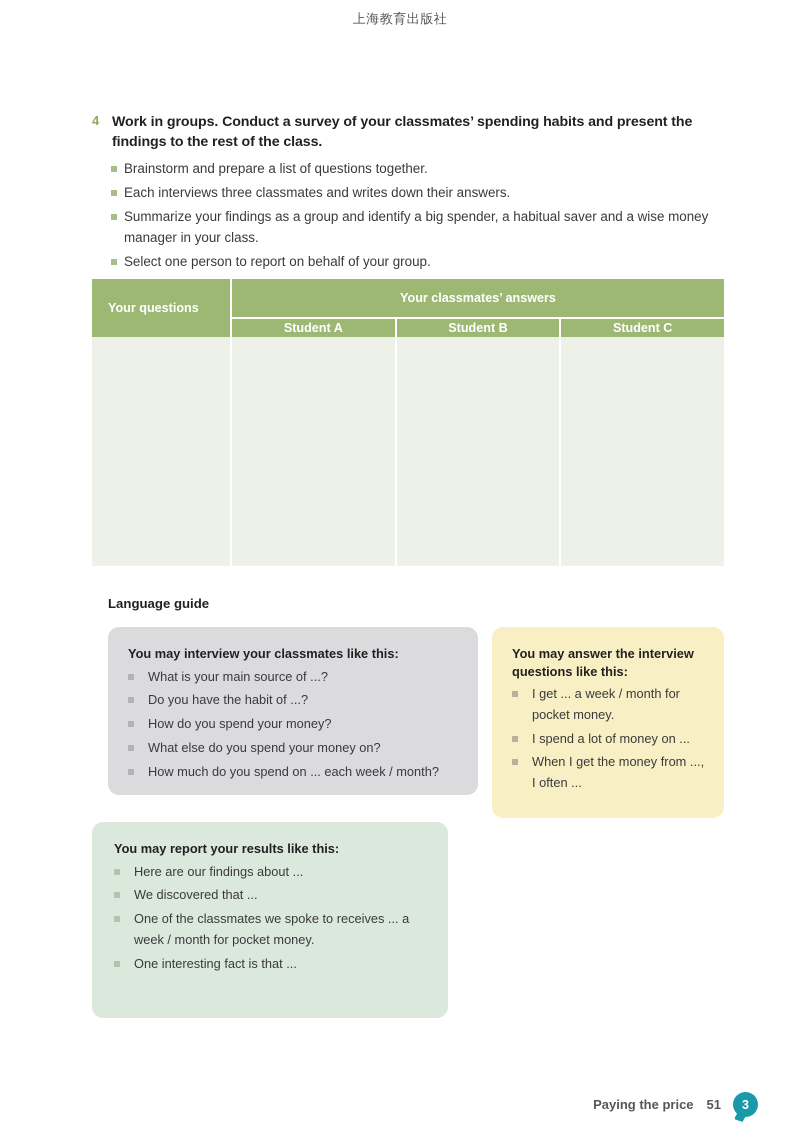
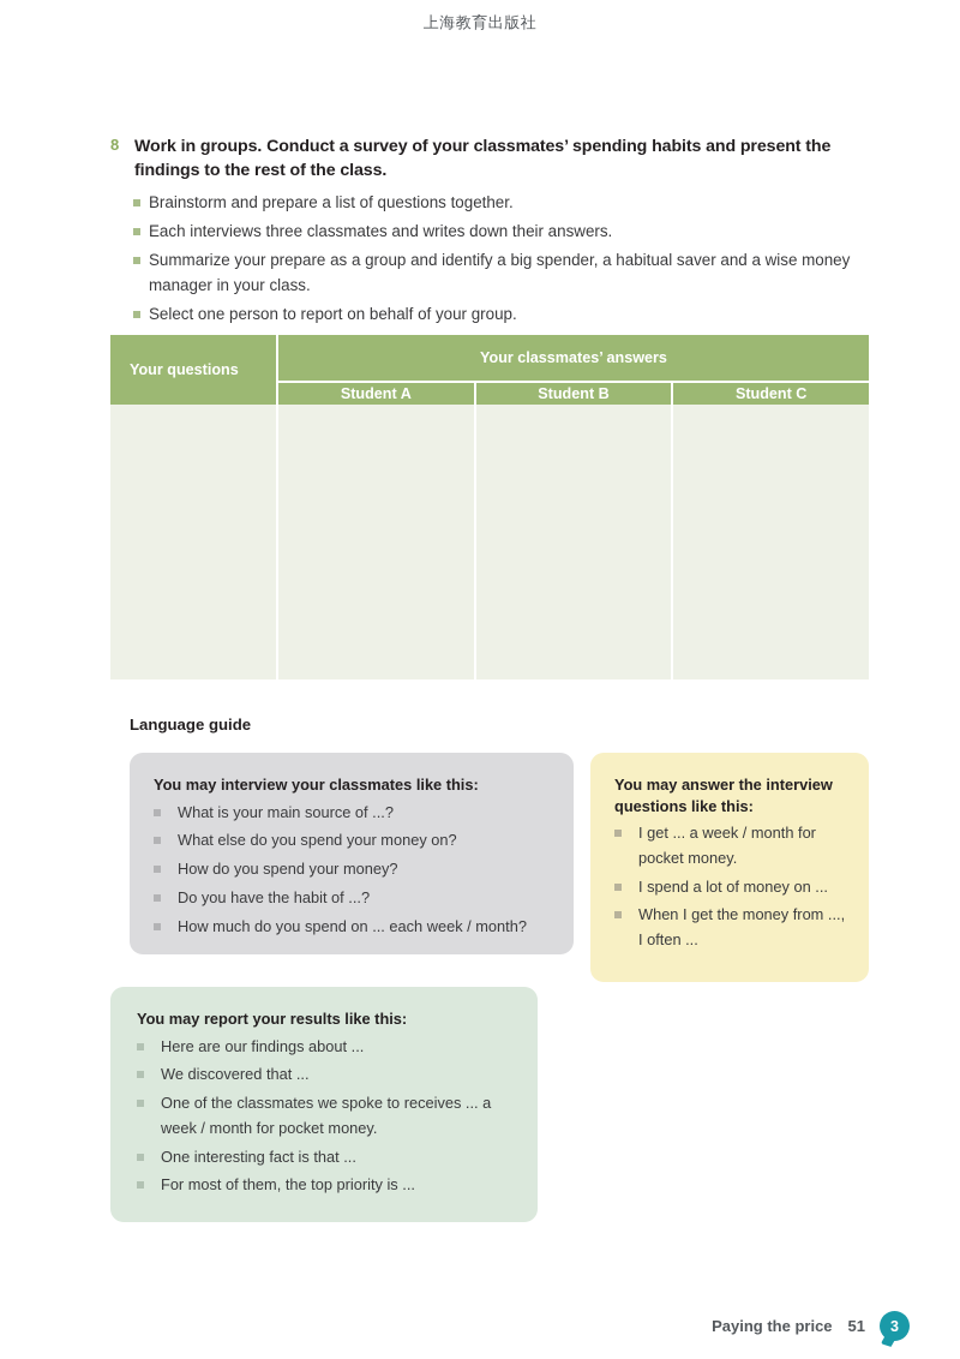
  上海教育出版社
- 4
+ 8
  Work in groups. Conduct a survey of your classmates’ spending habits and present the findings to the rest of the class.
  Brainstorm and prepare a list of questions together.
  Each interviews three classmates and writes down their answers.
- Summarize your findings as a group and identify a big spender, a habitual saver and a wise money manager in your class.
+ Summarize your prepare as a group and identify a big spender, a habitual saver and a wise money manager in your class.
  Select one person to report on behalf of your group.
  Your questions
  Your classmates’ answers
  Student A
  Student B
  Student C
  Language guide
  You may interview your classmates like this:
  What is your main source of ...?
- Do you have the habit of ...?
+ What else do you spend your money on?
  How do you spend your money?
- What else do you spend your money on?
+ Do you have the habit of ...?
  How much do you spend on ... each week / month?
  You may answer the interview questions like this:
  I get ... a week / month for pocket money.
  I spend a lot of money on ...
  When I get the money from ..., I often ...
  You may report your results like this:
  Here are our findings about ...
  We discovered that ...
  One of the classmates we spoke to receives ... a week / month for pocket money.
  One interesting fact is that ...
+ For most of them, the top priority is ...
  Paying the price
  51
  3
